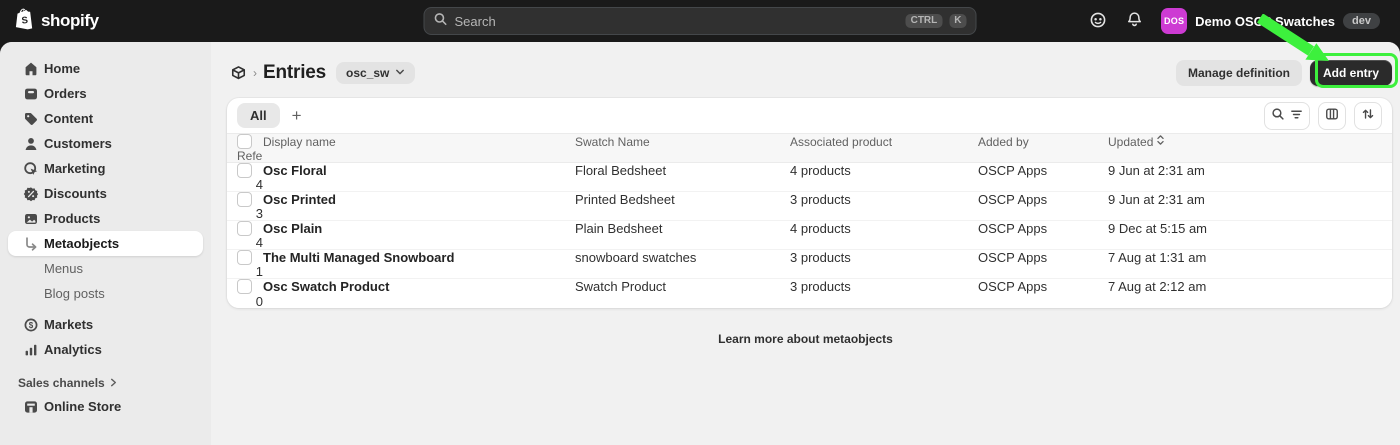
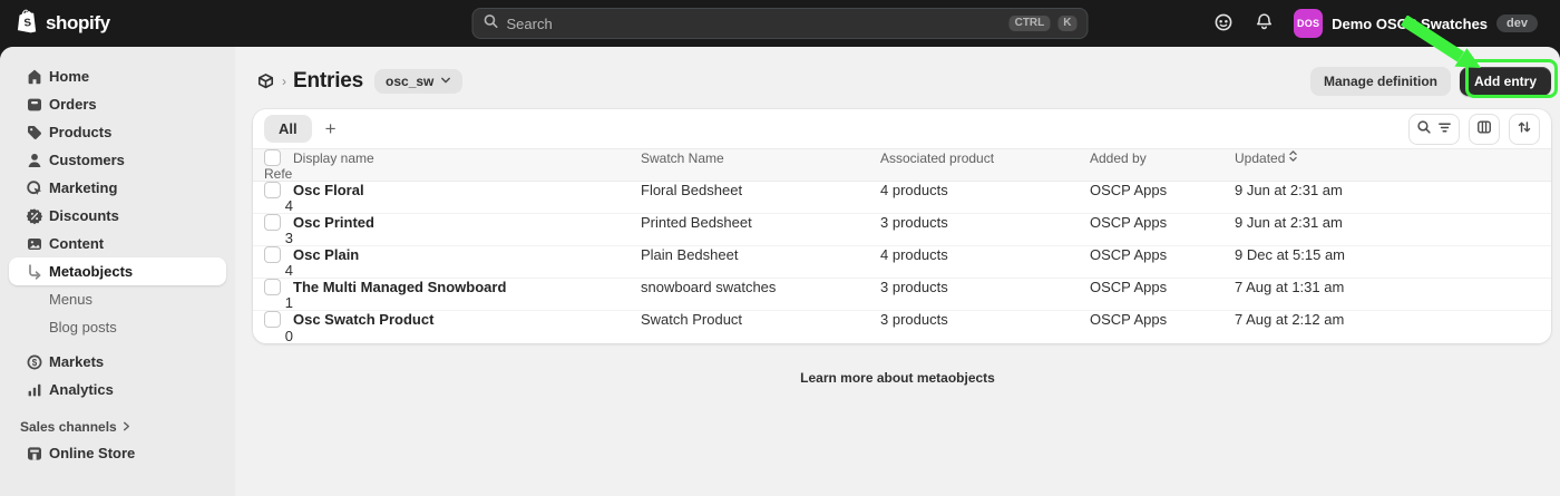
  shopify
  Search
  CTRL
  K
  DOS
  Demo OS Swatches
  dev
  Home
  Orders
- Content
+ Products
  Customers
  Marketing
  Discounts
- Products
+ Content
  Metaobjects
  Menus
  Blog posts
  $
  Markets
  Analytics
  Sales channels
  Online Store
  ›
  Entries
  osc_sw
  Manage definition
  Add entry
  All
  +
  Display name
  Swatch Name
  Associated product
  Added by
  Updated
  Osc Floral
  Floral Bedsheet
  4 products
  OSCP Apps
  9 Jun at 2:31 am
  4
  Osc Printed
  Printed Bedsheet
  3 products
  OSCP Apps
  9 Jun at 2:31 am
  3
  Osc Plain
  Plain Bedsheet
  4 products
  OSCP Apps
  9 Dec at 5:15 am
  4
  The Multi Managed Snowboard
  snowboard swatches
  3 products
  OSCP Apps
  7 Aug at 1:31 am
  1
  Osc Swatch Product
  Swatch Product
  3 products
  OSCP Apps
  7 Aug at 2:12 am
  0
  Learn more about metaobjects
